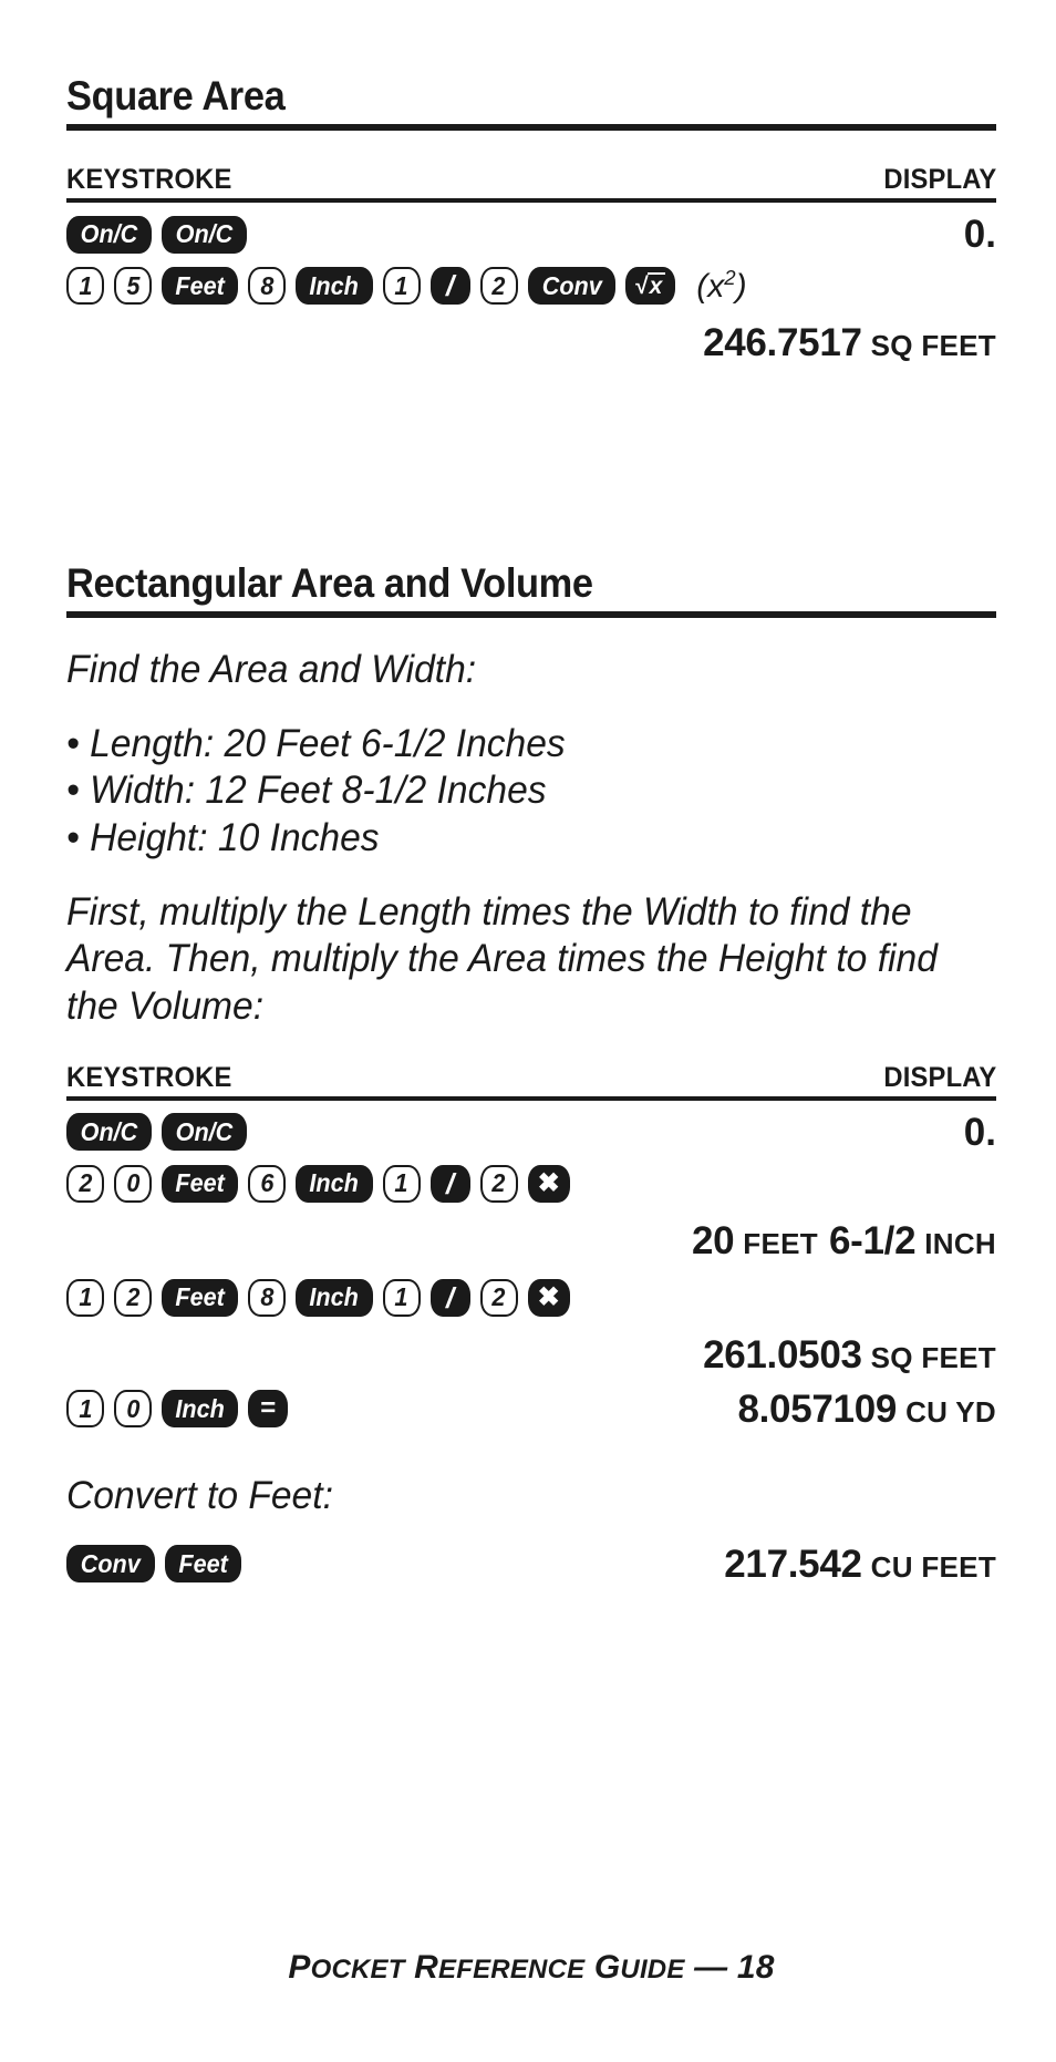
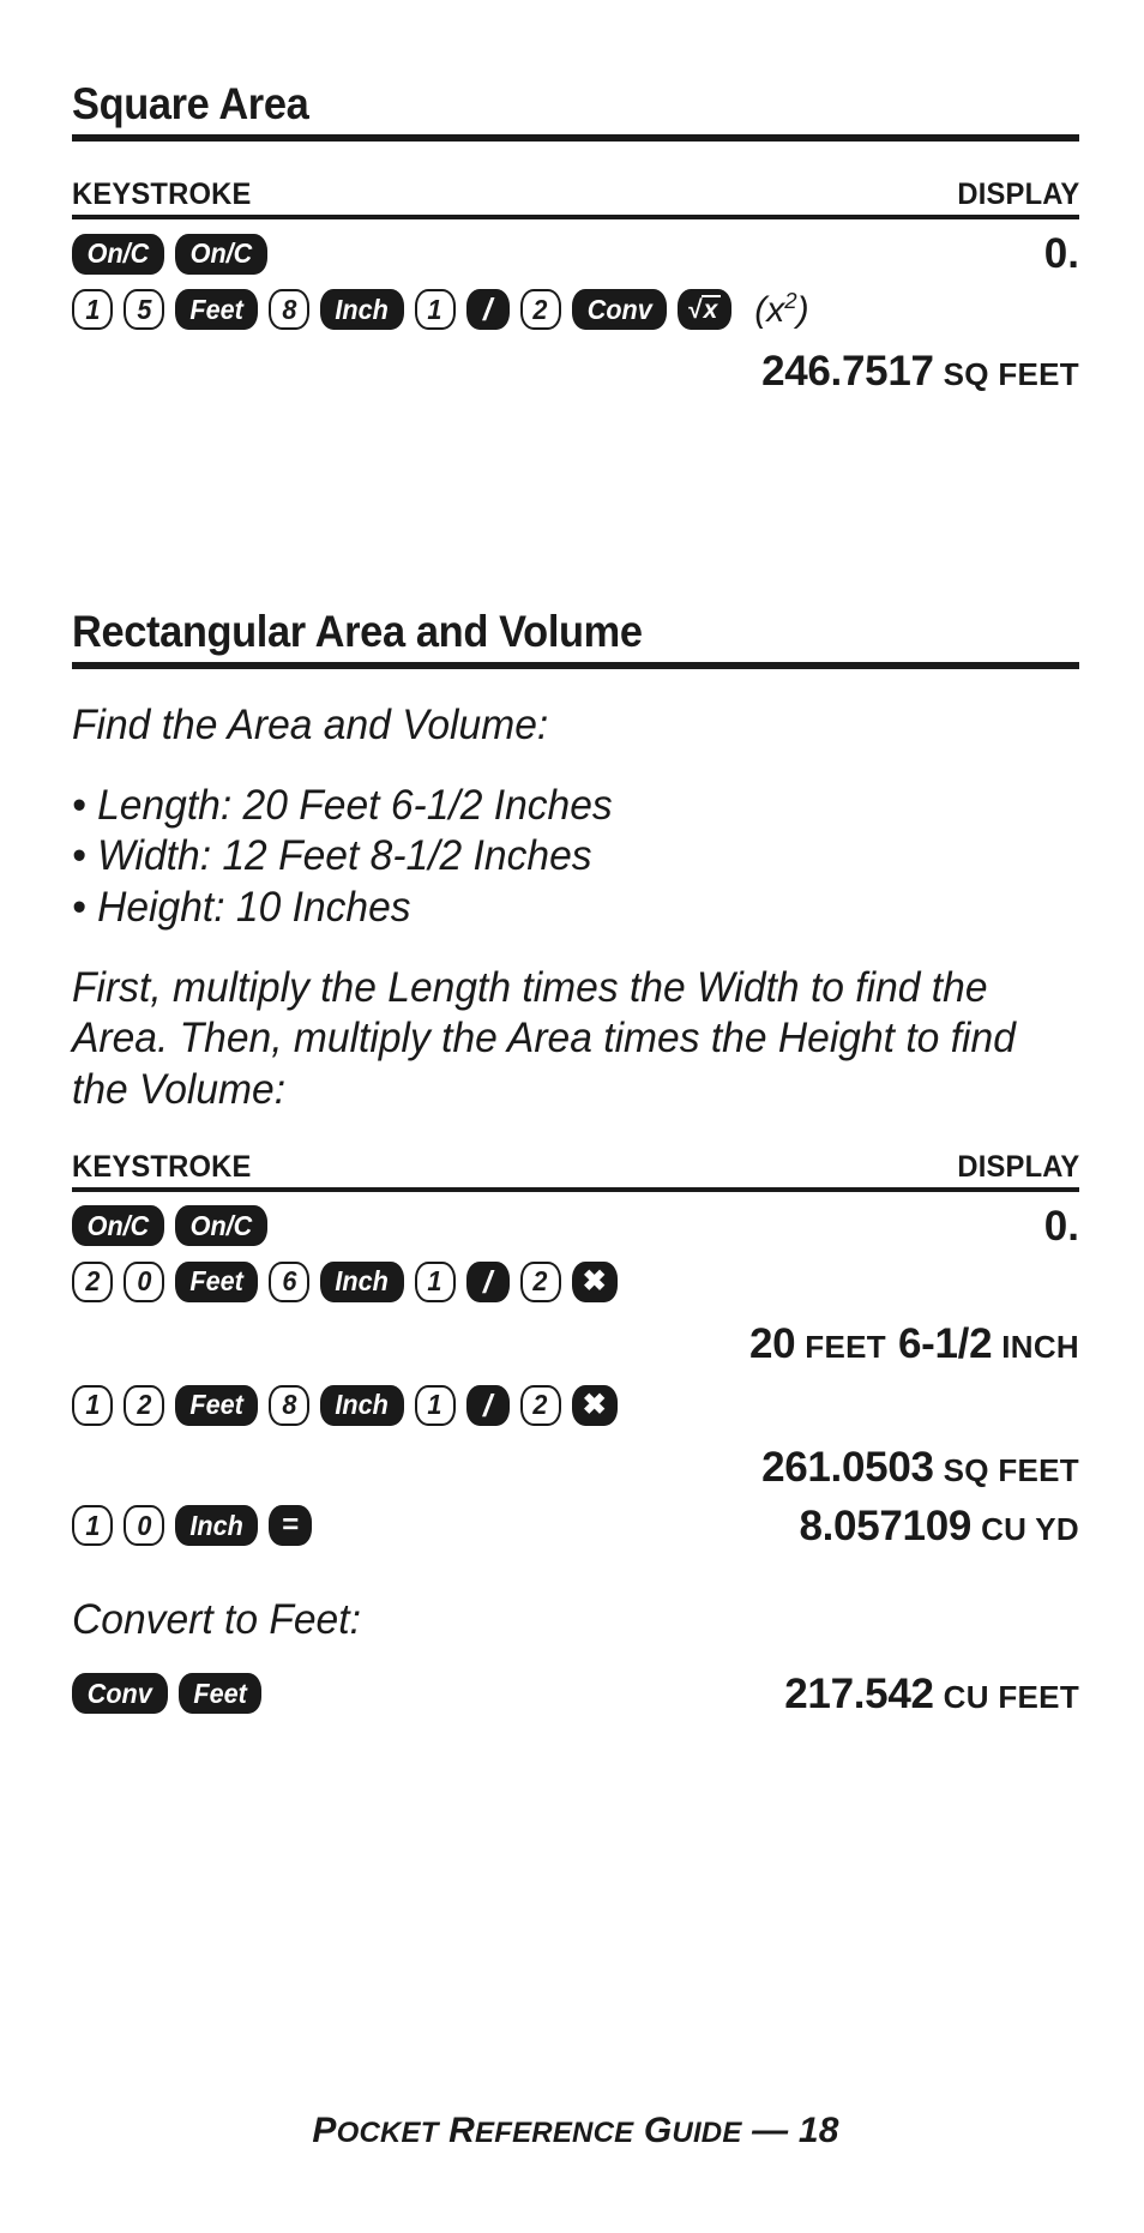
  Square Area
  KEYSTROKE
  DISPLAY
  On/C
  On/C
  0.
  1
  5
  Feet
  8
  Inch
  1
  /
  2
  Conv
  √
  x
  (x2)
  246.7517 SQ FEET
  Rectangular Area and Volume
- Find the Area and Width:
+ Find the Area and Volume:
  • Length: 20 Feet 6-1/2 Inches
  • Width: 12 Feet 8-1/2 Inches
  • Height: 10 Inches
  First, multiply the Length times the Width to find the Area. Then, multiply the Area times the Height to find the Volume:
  KEYSTROKE
  DISPLAY
  On/C
  On/C
  0.
  2
  0
  Feet
  6
  Inch
  1
  /
  2
  ✖
  20 FEET 6-1/2 INCH
  1
  2
  Feet
  8
  Inch
  1
  /
  2
  ✖
  261.0503 SQ FEET
  1
  0
  Inch
  =
  8.057109 CU YD
  Convert to Feet:
  Conv
  Feet
  217.542 CU FEET
  POCKET REFERENCE GUIDE — 18
